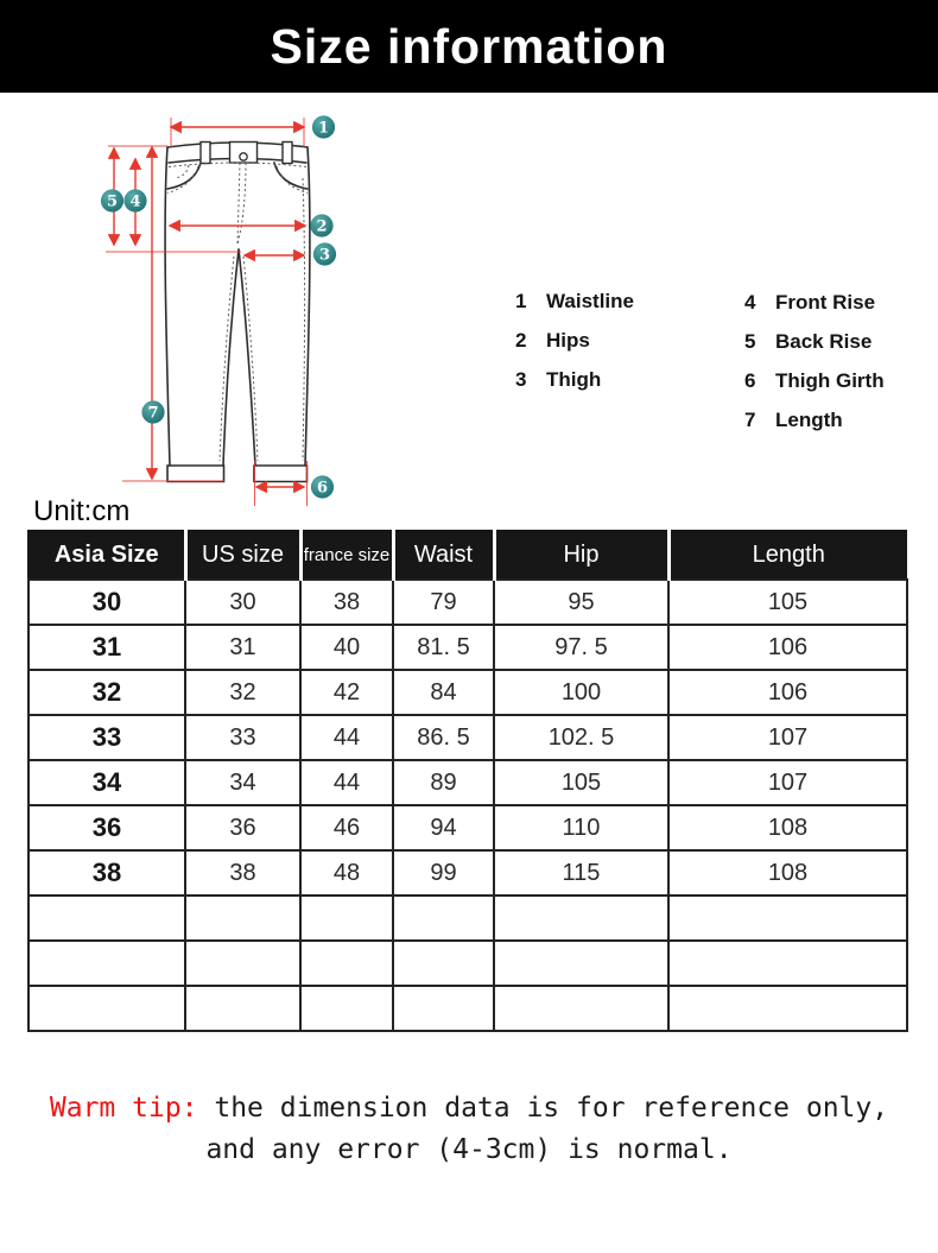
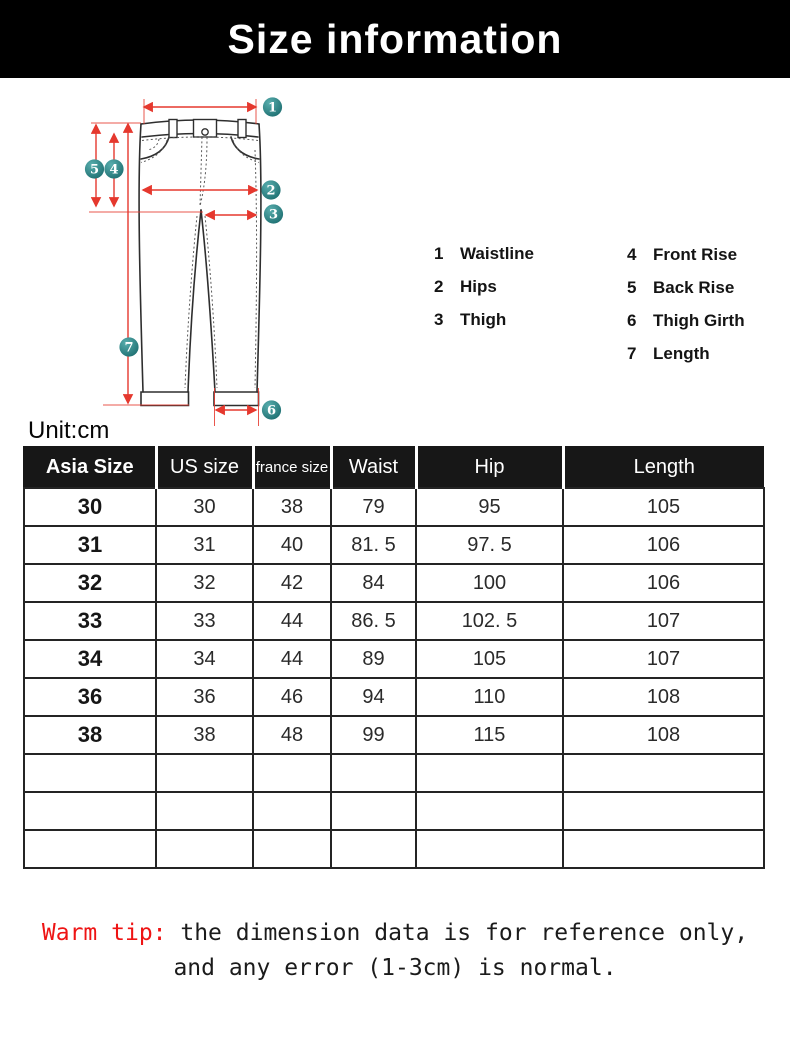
  Size information
  1
  2
  3
  4
  5
  6
  7
  1
  Waistline
  2
  Hips
  3
  Thigh
  4
  Front Rise
  5
  Back Rise
  6
  Thigh Girth
  7
  Length
  Unit:cm
  Asia Size	US size	france size	Waist	Hip	Length
  30	30	38	79	95	105
  31	31	40	81. 5	97. 5	106
  32	32	42	84	100	106
  33	33	44	86. 5	102. 5	107
  34	34	44	89	105	107
  36	36	46	94	110	108
  38	38	48	99	115	108
  Warm tip: the dimension data is for reference only,
- and any error (4-3cm) is normal.
+ and any error (1-3cm) is normal.
